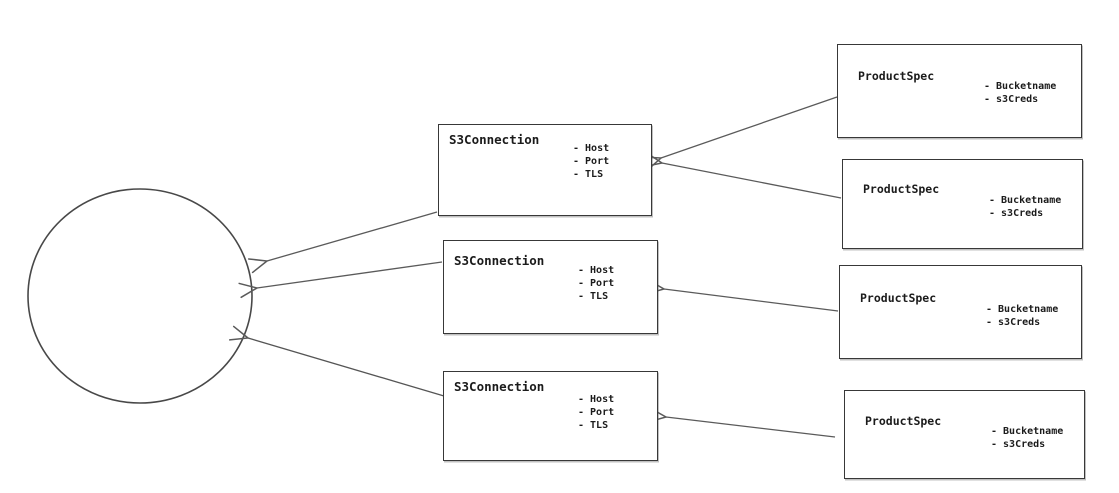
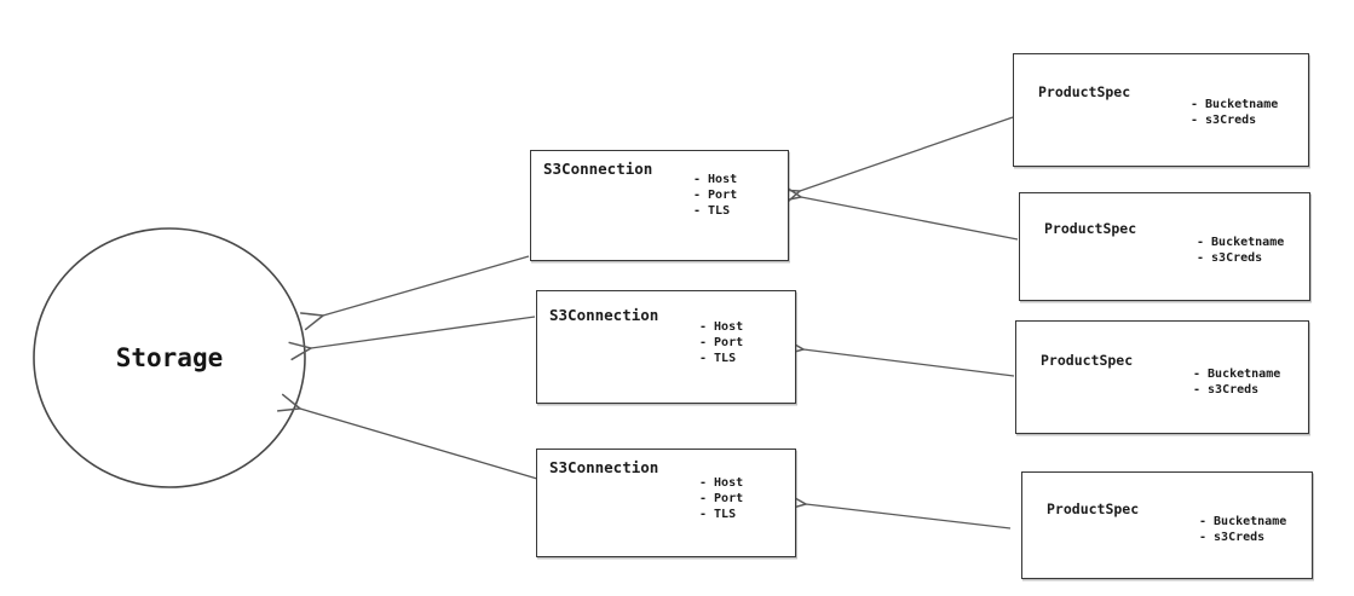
+ Storage
  S3Connection
  - Host
  - Port
  - TLS
  S3Connection
  - Host
  - Port
  - TLS
  S3Connection
  - Host
  - Port
  - TLS
  ProductSpec
  - Bucketname
  - s3Creds
  ProductSpec
  - Bucketname
  - s3Creds
  ProductSpec
  - Bucketname
  - s3Creds
  ProductSpec
  - Bucketname
  - s3Creds
